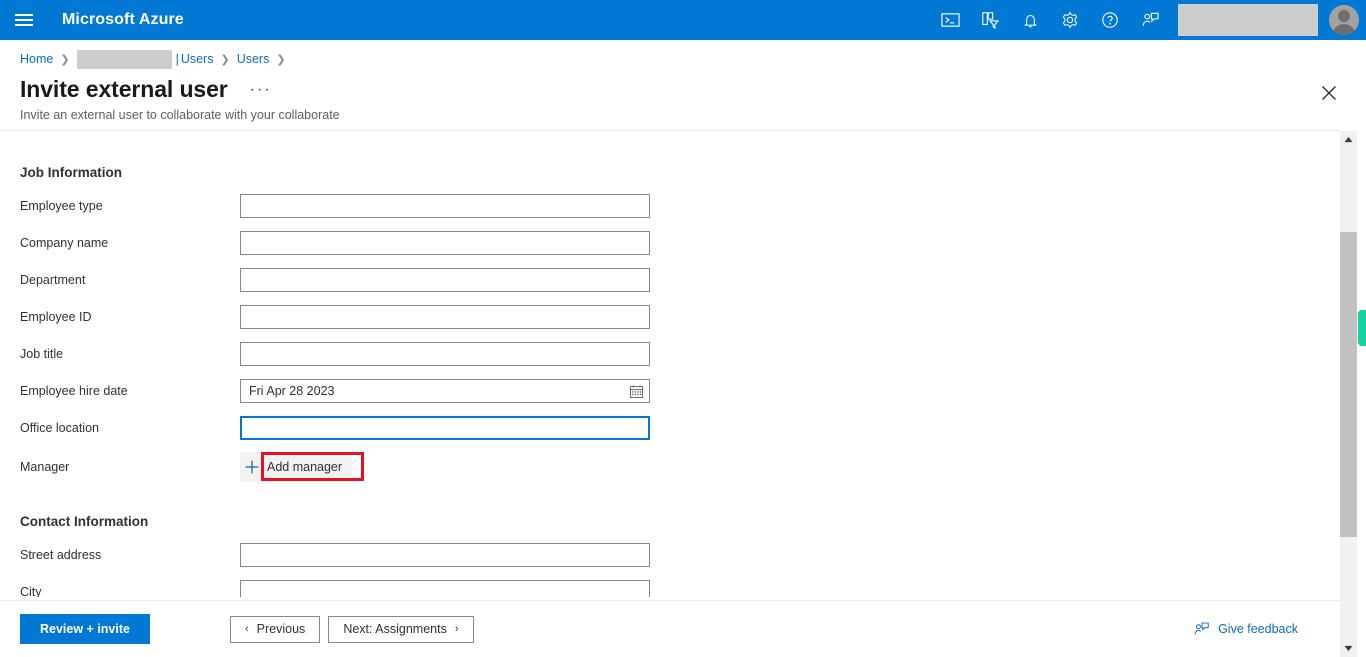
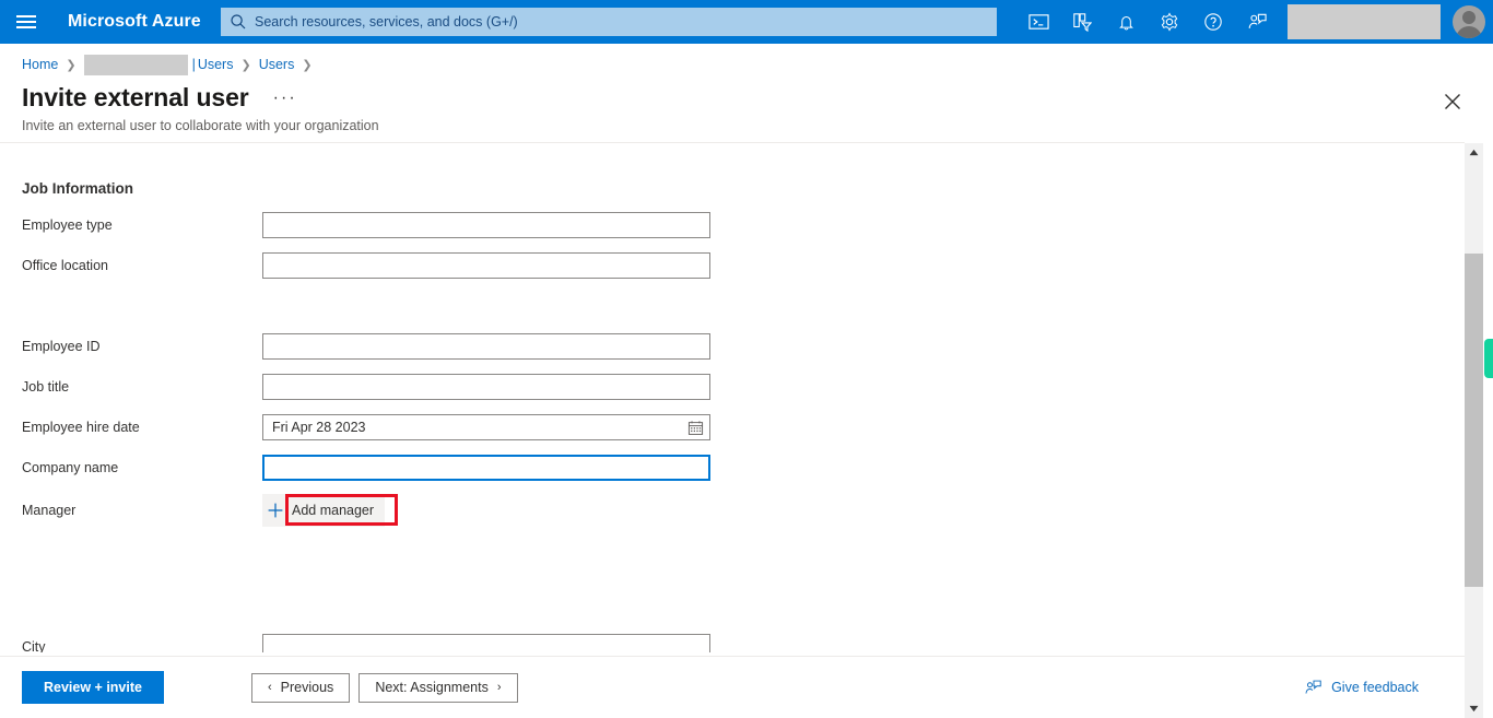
  Microsoft Azure
+ Search resources, services, and docs (G+/)
  Home
  ❯
  |
  Users
  ❯
  Users
  ❯
  Invite external user
  ···
- Invite an external user to collaborate with your collaborate
+ Invite an external user to collaborate with your organization
  Job Information
  Employee type
- Company name
+ Office location
- Department
  Employee ID
  Job title
  Employee hire date
  Fri Apr 28 2023
- Office location
+ Company name
  Manager
  Add manager
- Contact Information
- Street address
  City
  Review + invite
  ‹
  Previous
  Next: Assignments
  ›
  Give feedback
